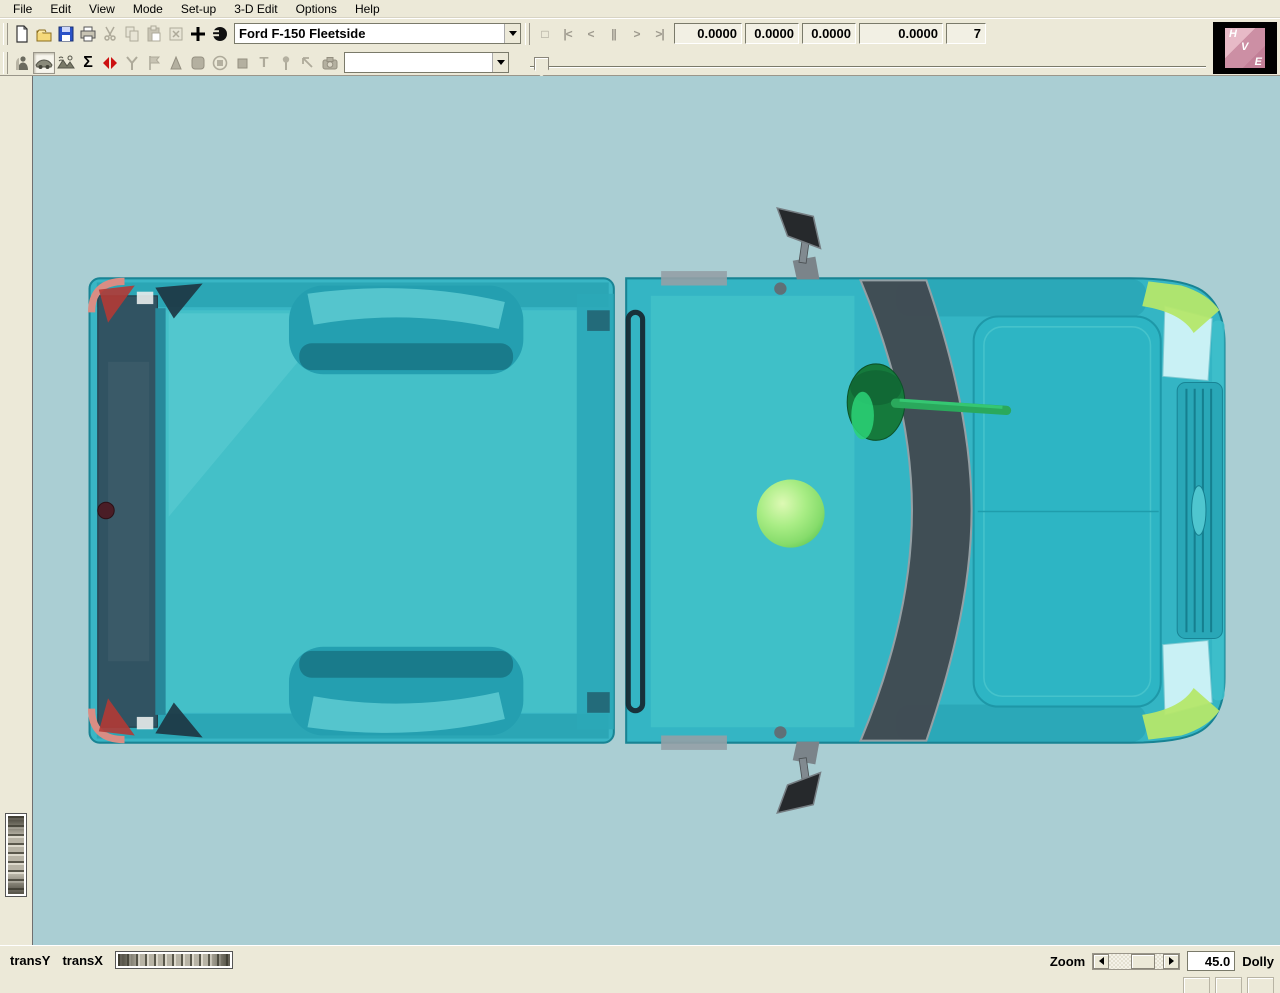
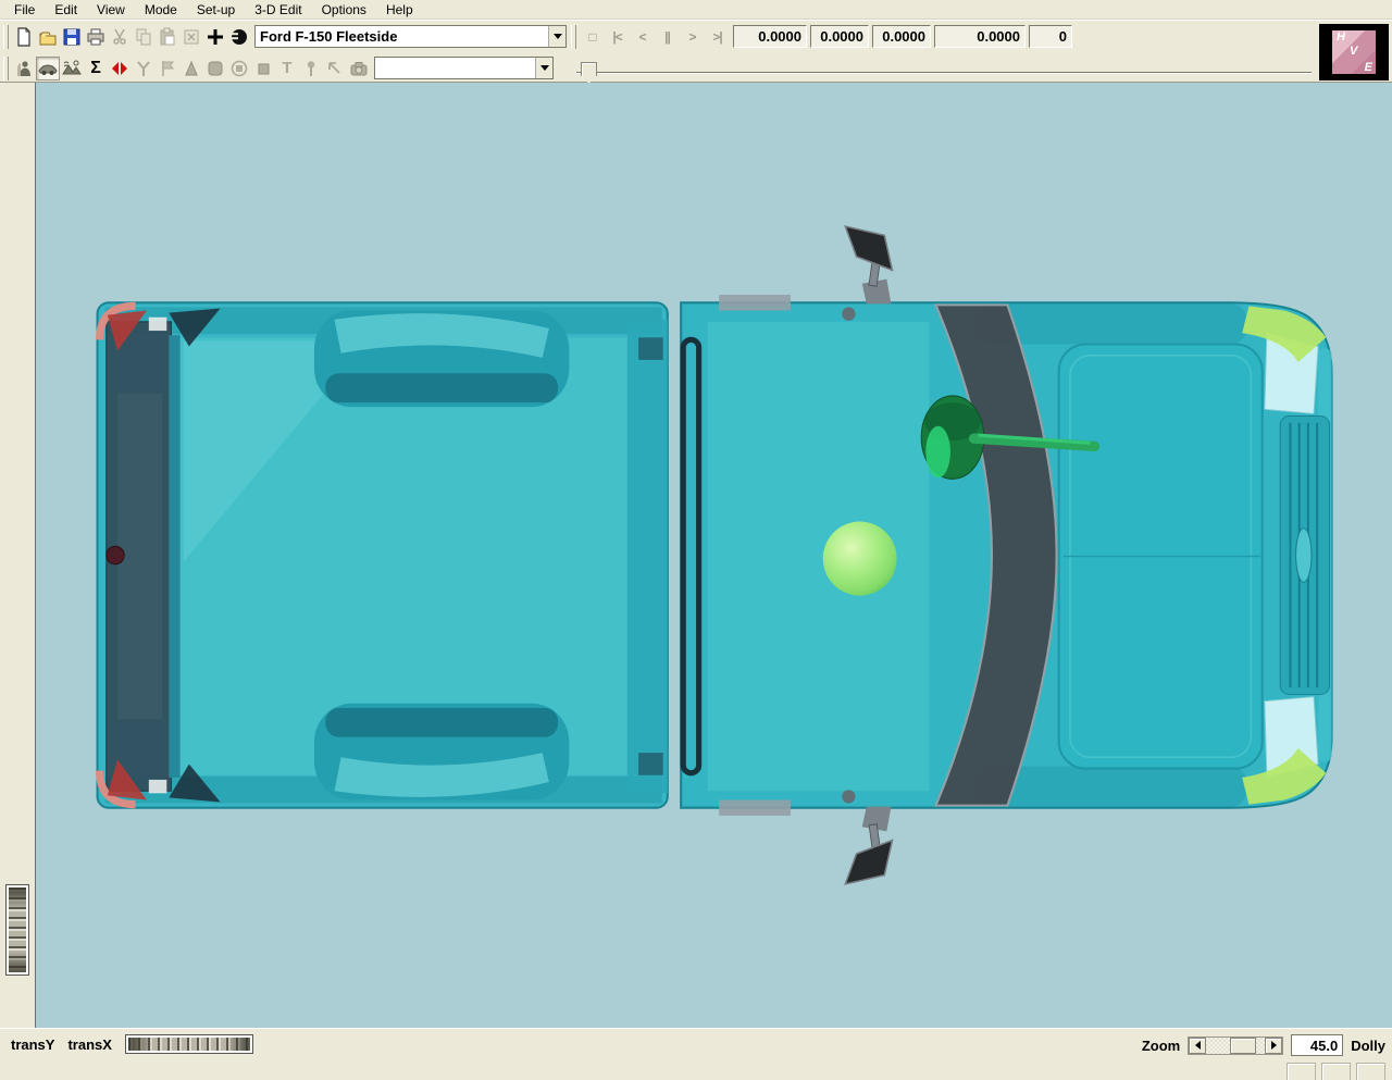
  File
  Edit
  View
  Mode
  Set-up
  3-D Edit
  Options
  Help
  Ford F-150 Fleetside
  □
  |<
  <
  ||
  >
  >|
  0.0000
  0.0000
  0.0000
  0.0000
- 7
+ 0
  Σ
  T
  H
  V
  E
  transY
  transX
  Zoom
  45.0
  Dolly
